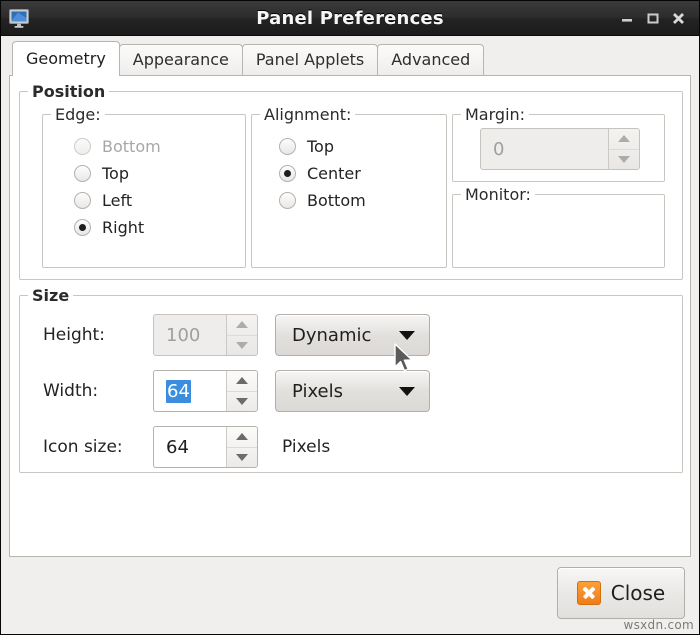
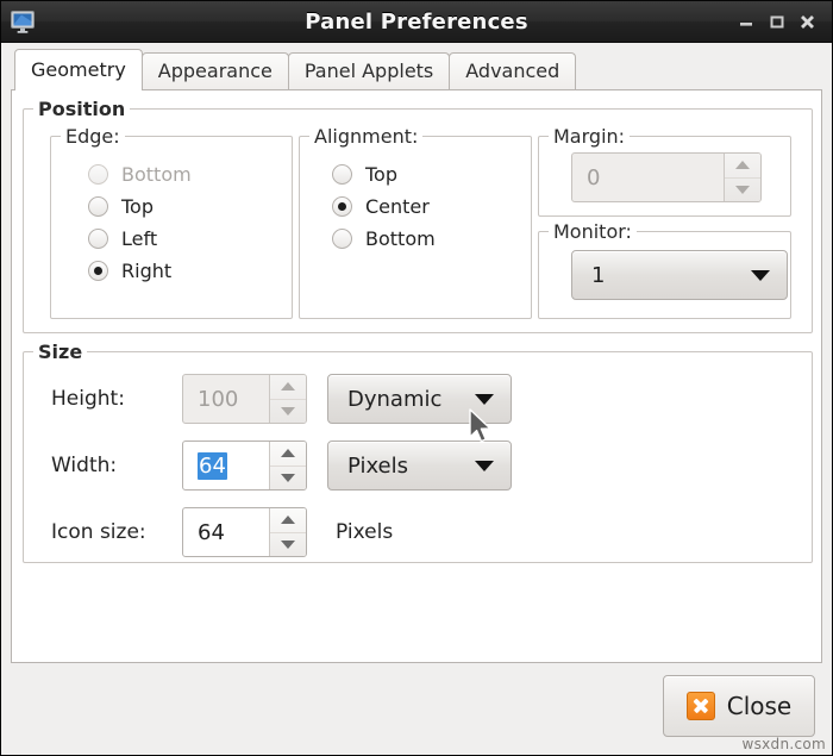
  Panel Preferences
  Geometry
  Appearance
  Panel Applets
  Advanced
  Position
  Edge:
  Bottom
  Top
  Left
  Right
  Alignment:
  Top
  Center
  Bottom
  Margin:
  0
  Monitor:
+ 1
  Size
  Height:
  100
  Dynamic
  Width:
  64
  Pixels
  Icon size:
  64
  Pixels
  Close
  wsxdn.com
